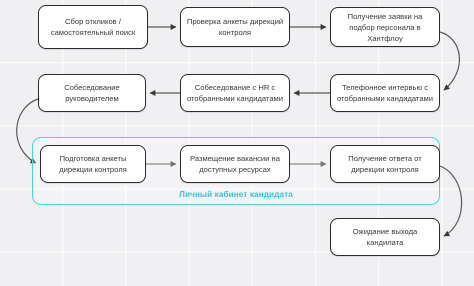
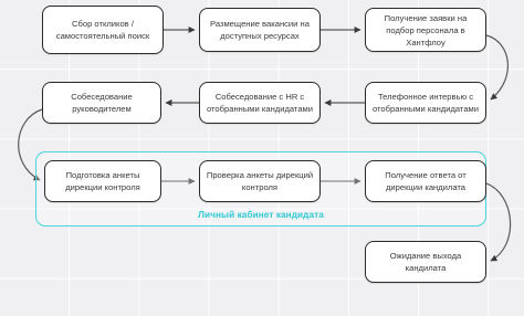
  Личный кабинет кандидата
  Сбор откликов / самостоятельный поиск
- Проверка анкеты дирекций контроля
+ Размещение вакансии на доступных ресурсах
  Получение заявки на подбор персонала в Хантфлоу
  Телефонное интервью с отобранными кандидатами
  Собеседование с HR с отобранными кандидатами
  Собеседование руководителем
  Подготовка анкеты дирекции контроля
- Размещение вакансии на доступных ресурсах
+ Проверка анкеты дирекций контроля
- Получение ответа от дирекции контроля
+ Получение ответа от дирекции кандилата
  Ожидание выхода кандилата
